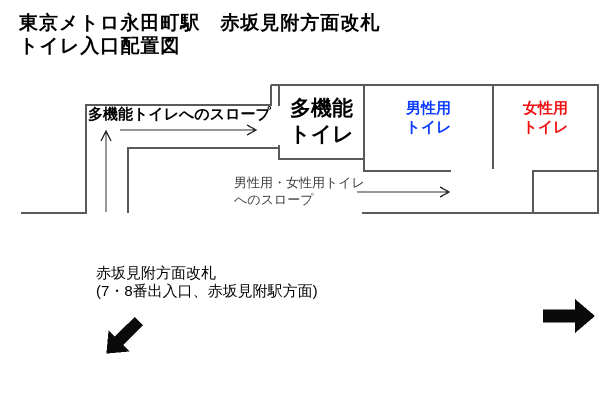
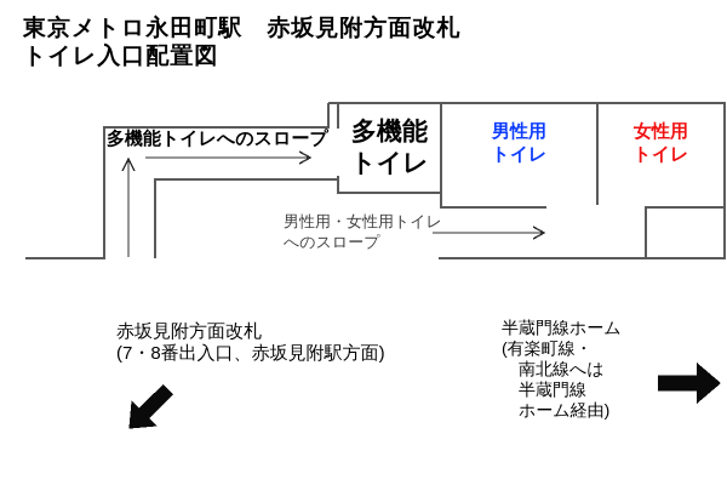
  東京メトロ永田町駅 赤坂見附方面改札
  トイレ入口配置図
  多機能トイレへのスロープ
  多機能
  トイレ
  男性用
  トイレ
  女性用
  トイレ
  男性用・女性用トイレ
  へのスロープ
  赤坂見附方面改札
  (7・8番出入口、赤坂見附駅方面)
+ 半蔵門線ホーム
+ (有楽町線・
+ 南北線へは
+ 半蔵門線
+ ホーム経由)
